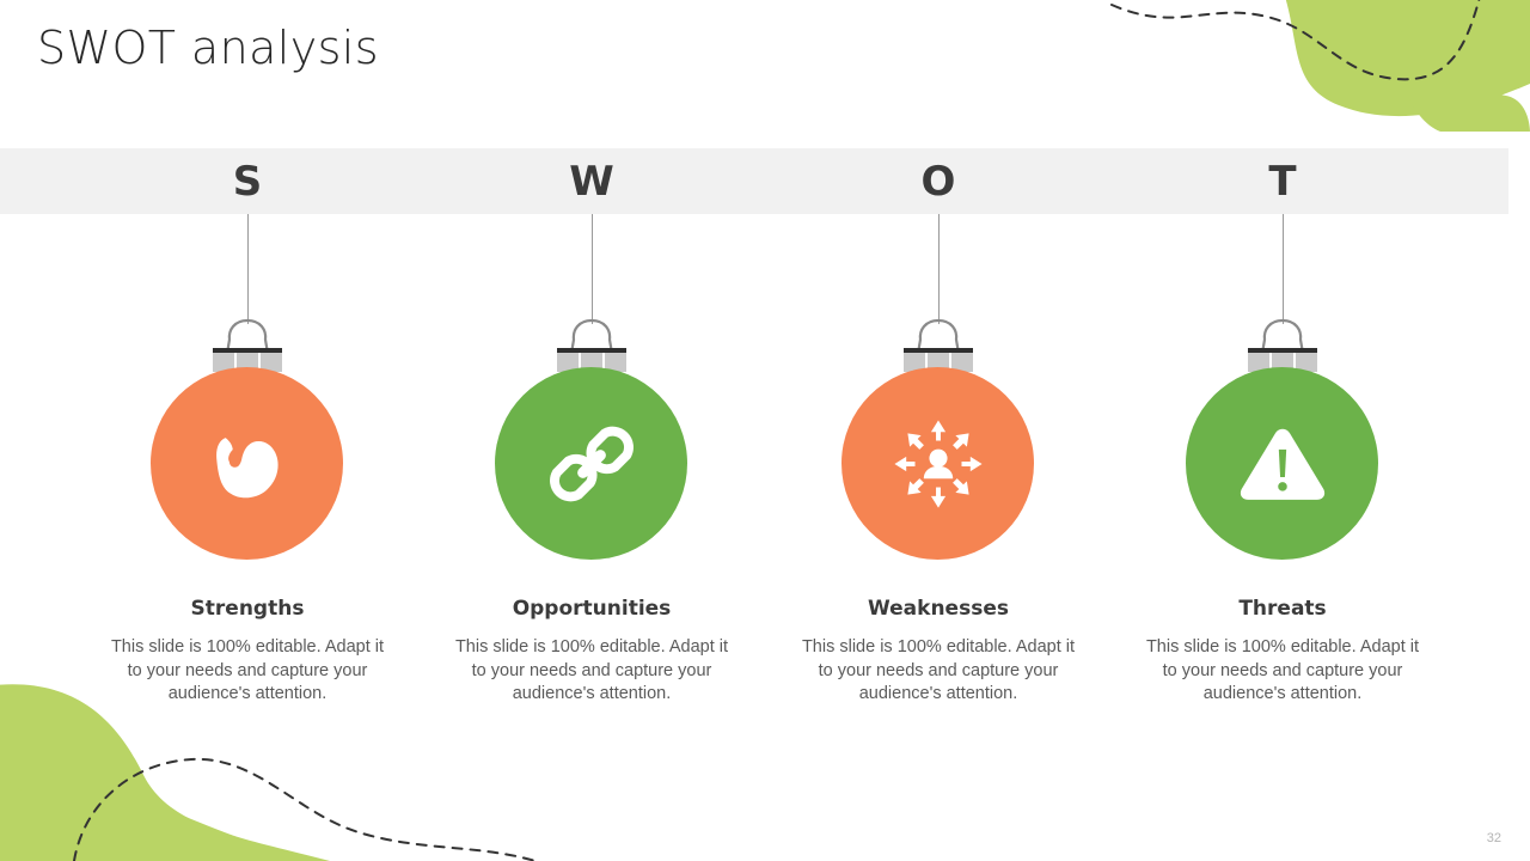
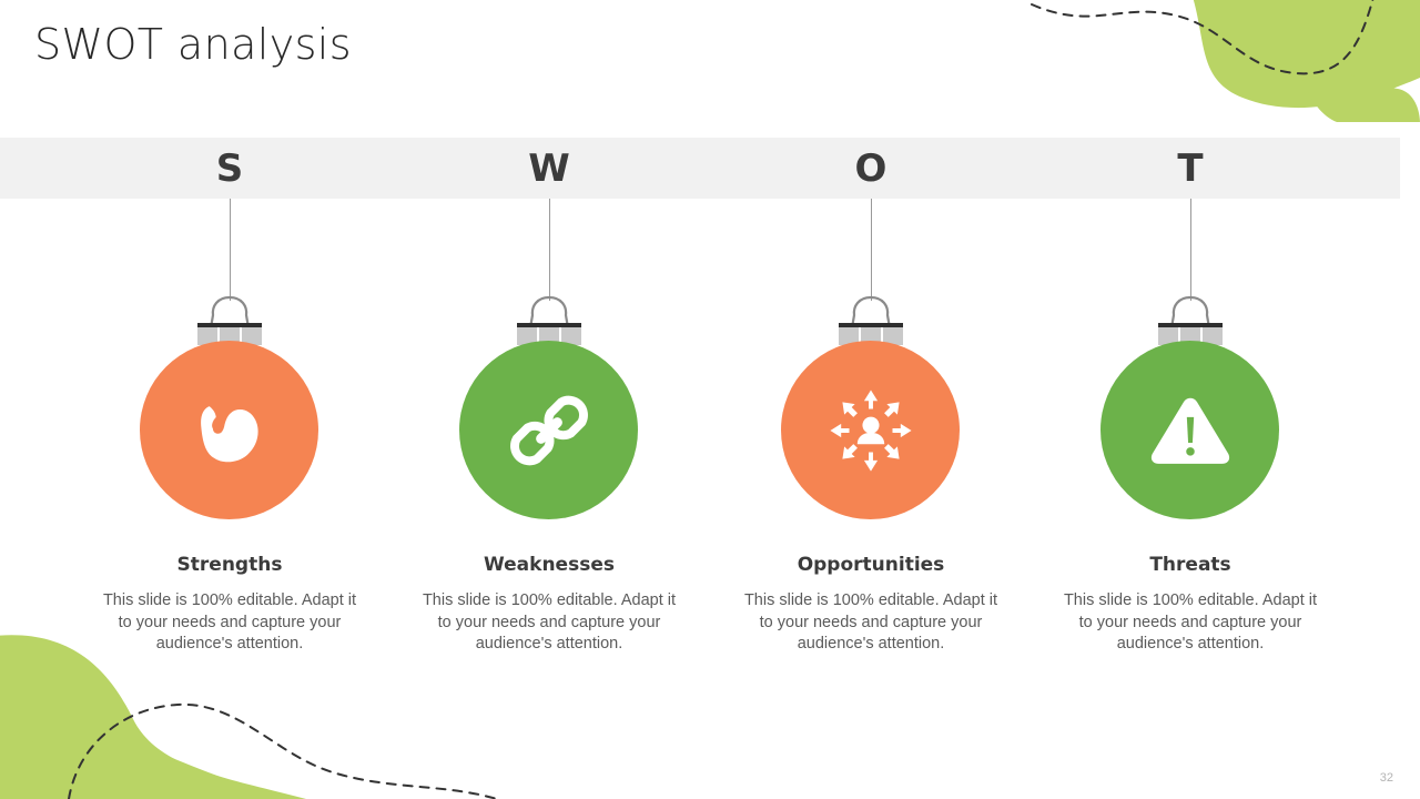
  SWOT analysis
  S
  Strengths
  This slide is 100% editable. Adapt it to your needs and capture your audience's attention.
  W
- Opportunities
+ Weaknesses
  This slide is 100% editable. Adapt it to your needs and capture your audience's attention.
  O
- Weaknesses
+ Opportunities
  This slide is 100% editable. Adapt it to your needs and capture your audience's attention.
  T
  Threats
  This slide is 100% editable. Adapt it to your needs and capture your audience's attention.
  32
